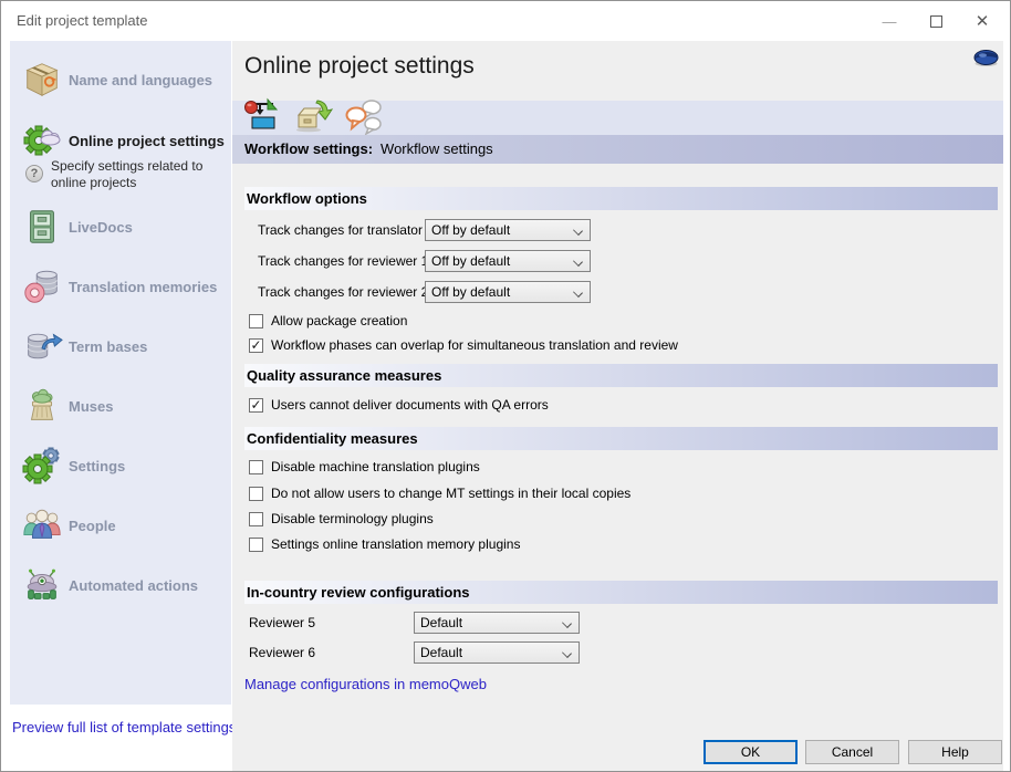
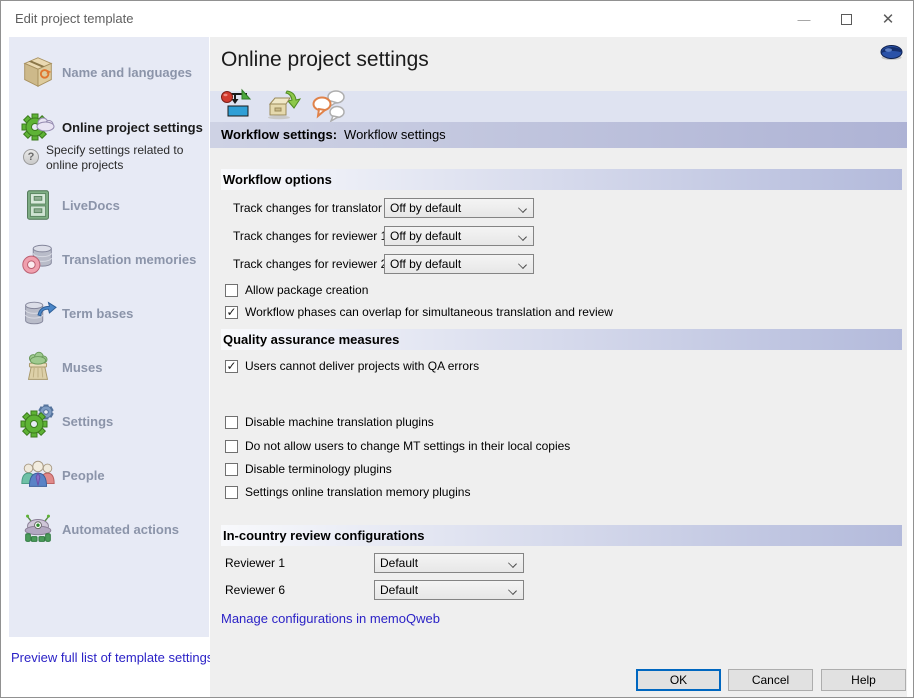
  Edit project template
  —
  ✕
  Name and languages
  Online project settings
  ?
  Specify settings related to online projects
  LiveDocs
  Translation memories
  Term bases
  Muses
  Settings
  People
  Automated actions
  Preview full list of template setting
  Online project settings
  Workflow settings: Workflow settings
  Workflow options
  Track changes for translator
  Off by default
  Track changes for reviewer
  Off by default
  Track changes for reviewer
  Off by default
  Allow package creation
  Workflow phases can overlap for simultaneous translation and review
  Quality assurance measures
- Users cannot deliver documents with QA errors
+ Users cannot deliver projects with QA errors
- Confidentiality measures
  Disable machine translation plugins
  Do not allow users to change MT settings in their local copies
  Disable terminology plugins
  Settings online translation memory plugins
  In-country review configurations
- Reviewer 5
+ Reviewer 1
  Default
  Reviewer 6
  Default
  Manage configurations in memoQweb
  OK
  Cancel
  Help
